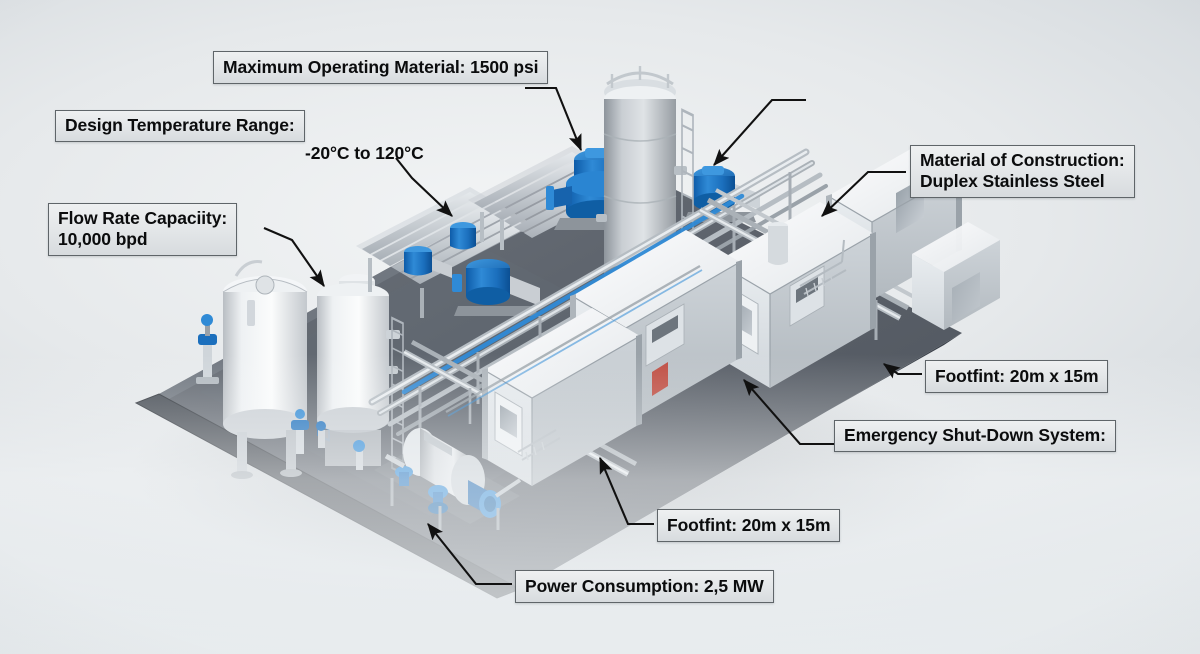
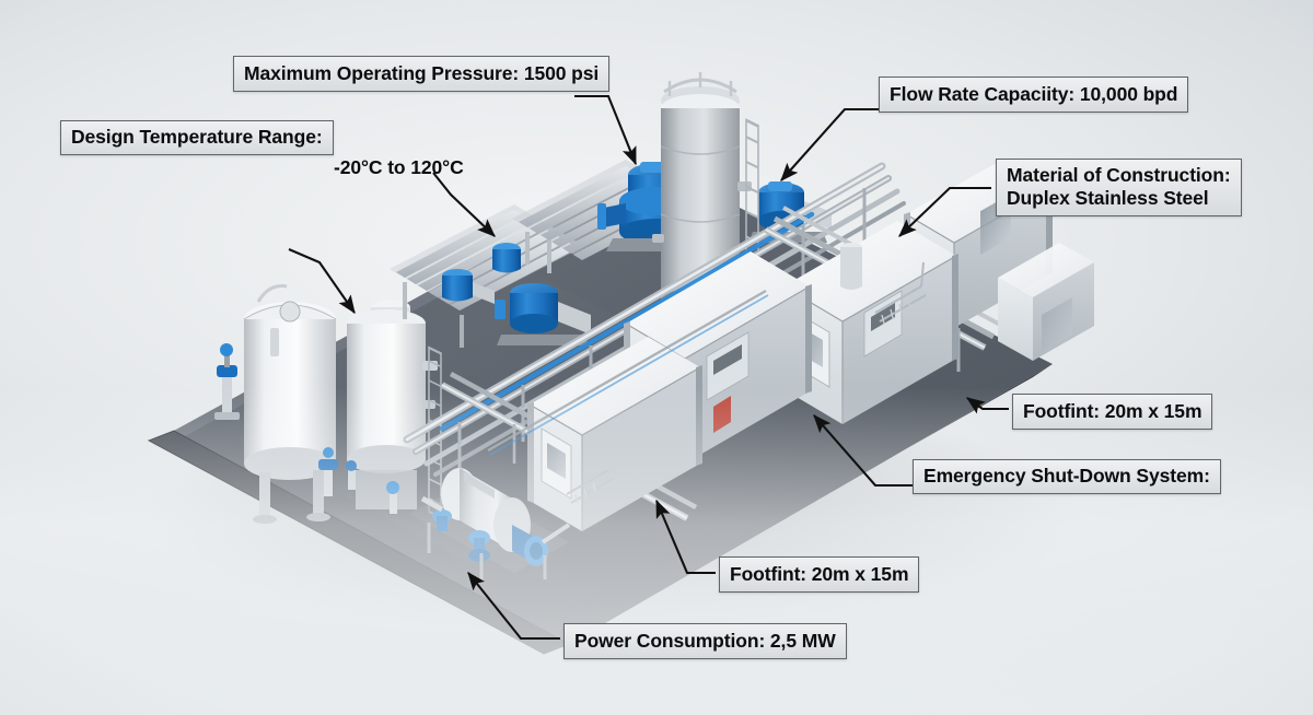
- Maximum Operating Material: 1500 psi
+ Maximum Operating Pressure: 1500 psi
  Design Temperature Range:
  -20°C to 120°C
+ Flow Rate Capaciity: 10,000 bpd
  Material of Construction:
  Duplex Stainless Steel
- Flow Rate Capaciity:
- 10,000 bpd
  Footfint: 20m x 15m
  Emergency Shut-Down System:
  Footfint: 20m x 15m
  Power Consumption: 2,5 MW
